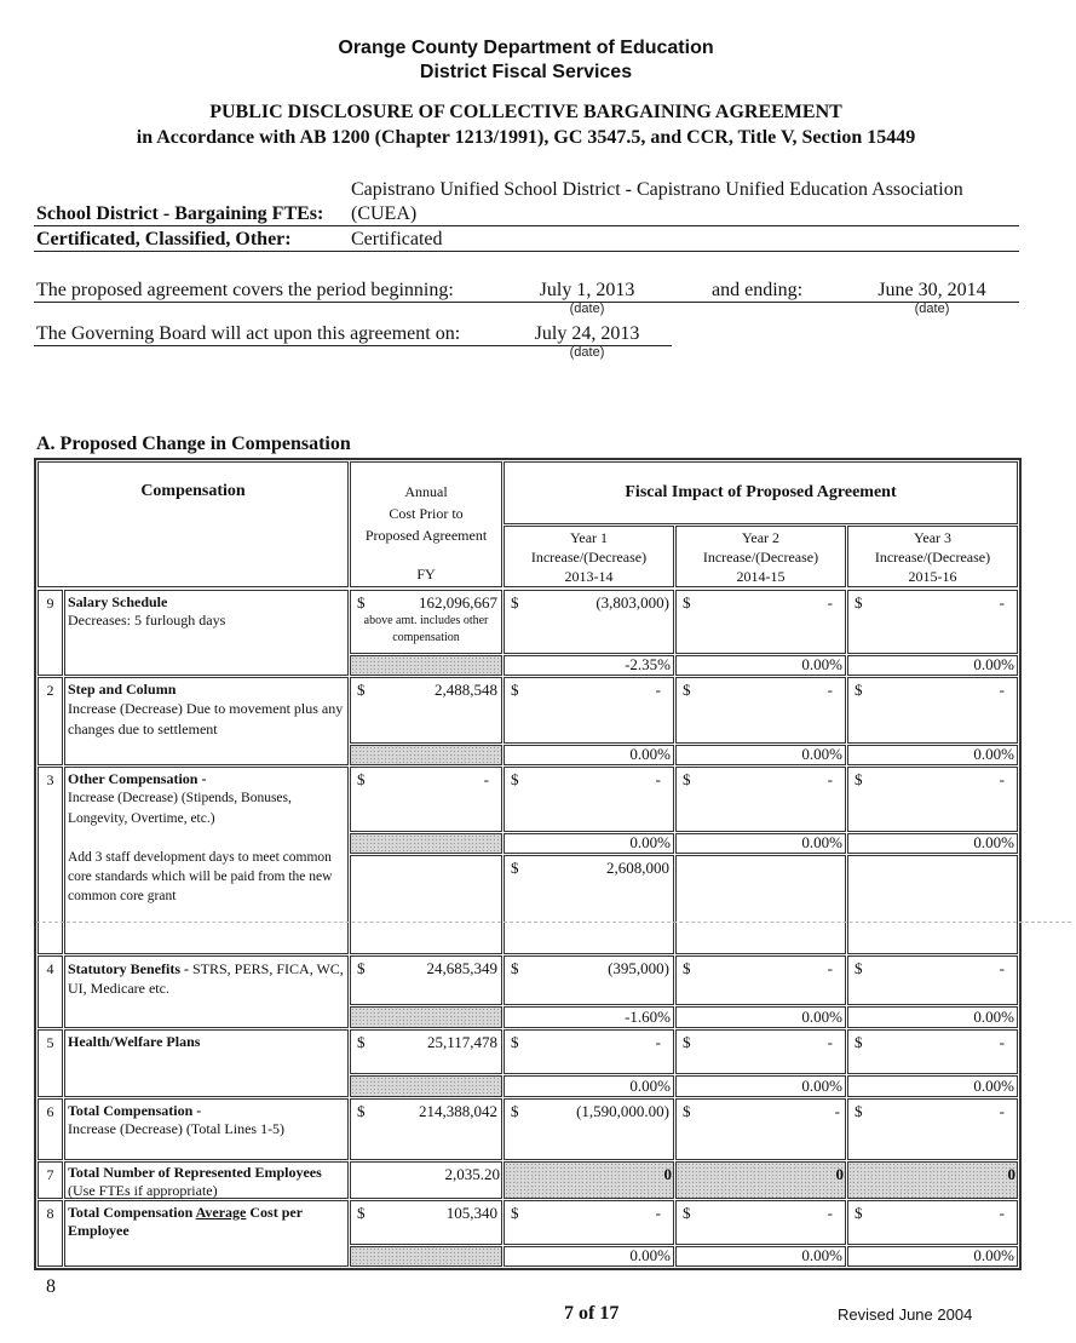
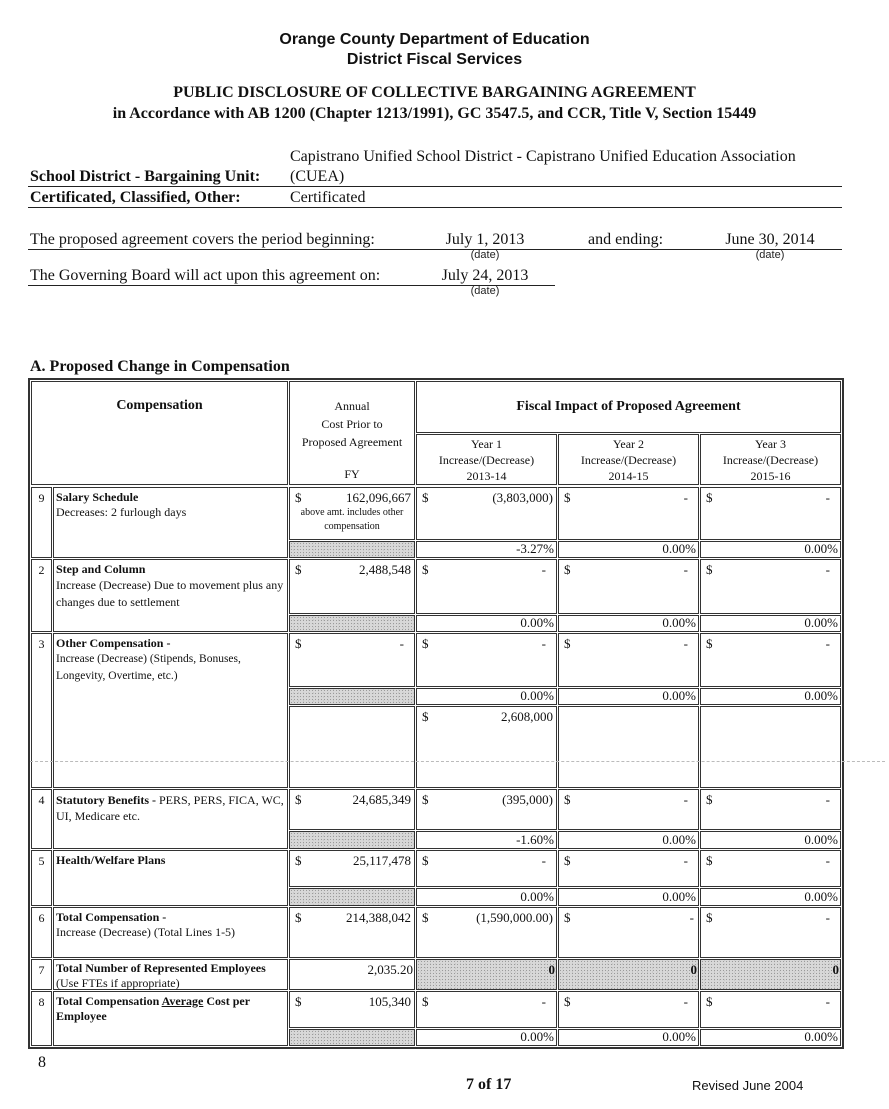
  Orange County Department of Education
  District Fiscal Services
  PUBLIC DISCLOSURE OF COLLECTIVE BARGAINING AGREEMENT
  in Accordance with AB 1200 (Chapter 1213/1991), GC 3547.5, and CCR, Title V, Section 15449
  Capistrano Unified School District - Capistrano Unified Education Association
- School District - Bargaining FTEs:
+ School District - Bargaining Unit:
  (CUEA)
  Certificated, Classified, Other:
  Certificated
  The proposed agreement covers the period beginning:
  July 1, 2013
  and ending:
  June 30, 2014
  (date)
  (date)
  The Governing Board will act upon this agreement on:
  July 24, 2013
  (date)
  A. Proposed Change in Compensation
  Compensation
  Annual
  Cost Prior to
  Proposed Agreement
  FY
  Fiscal Impact of Proposed Agreement
  Year 1
  Increase/(Decrease)
  2013-14
  Year 2
  Increase/(Decrease)
  2014-15
  Year 3
  Increase/(Decrease)
  2015-16
  9
  Salary Schedule
- Decreases: 5 furlough days
+ Decreases: 2 furlough days
  $
  162,096,667
  above amt. includes other compensation
  $
  (3,803,000)
  $
  -
  $
  -
- -2.35%
+ -3.27%
  0.00%
  0.00%
  2
  Step and Column
  Increase (Decrease) Due to movement plus any changes due to settlement
  $
  2,488,548
  $
  -
  $
  -
  $
  -
  0.00%
  0.00%
  0.00%
  3
  Other Compensation -
  Increase (Decrease) (Stipends, Bonuses, Longevity, Overtime, etc.)
- Add 3 staff development days to meet common core standards which will be paid from the new common core grant
  $
  -
  $
  -
  $
  -
  $
  -
  0.00%
  0.00%
  0.00%
  $
  2,608,000
  4
- Statutory Benefits - STRS, PERS, FICA, WC, UI, Medicare etc.
+ Statutory Benefits - PERS, PERS, FICA, WC, UI, Medicare etc.
  $
  24,685,349
  $
  (395,000)
  $
  -
  $
  -
  -1.60%
  0.00%
  0.00%
  5
  Health/Welfare Plans
  $
  25,117,478
  $
  -
  $
  -
  $
  -
  0.00%
  0.00%
  0.00%
  6
  Total Compensation -
  Increase (Decrease) (Total Lines 1-5)
  $
  214,388,042
  $
  (1,590,000.00)
  $
  -
  $
  -
  7
  Total Number of Represented Employees
  (Use FTEs if appropriate)
  2,035.20
  0
  0
  0
  8
  Total Compensation Average Cost per Employee
  $
  105,340
  $
  -
  $
  -
  $
  -
  0.00%
  0.00%
  0.00%
  8
  7 of 17
  Revised June 2004
